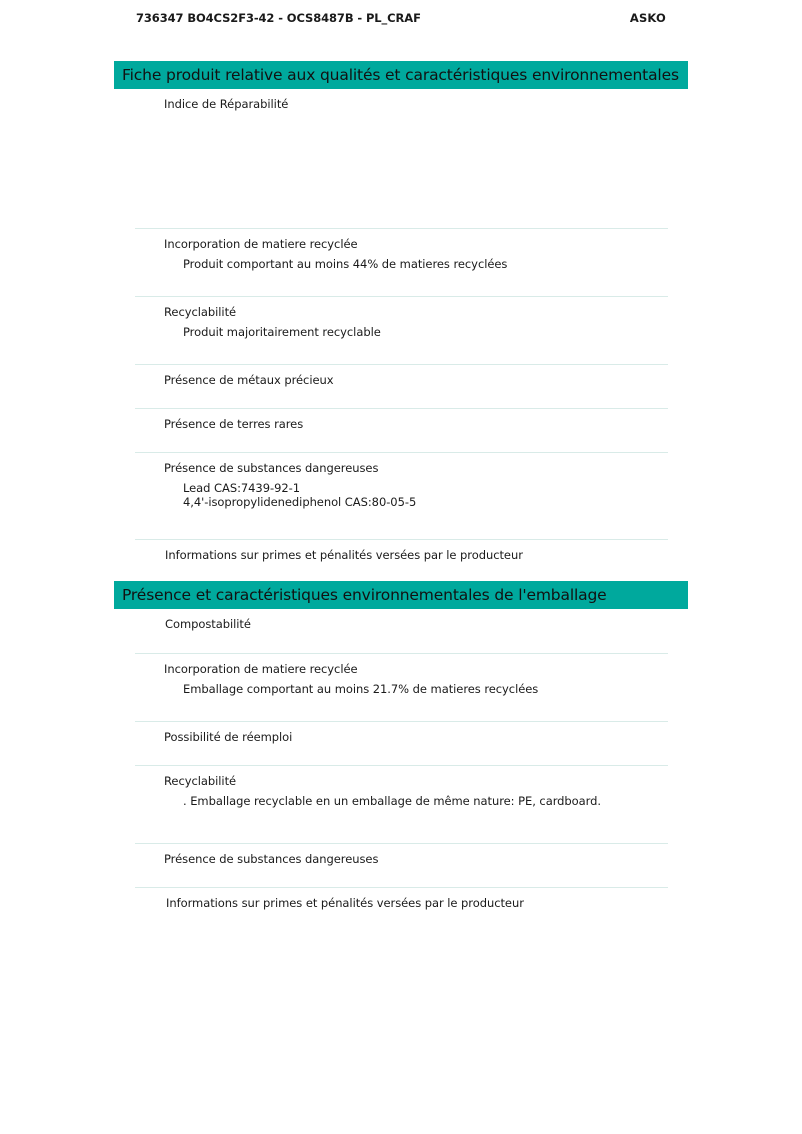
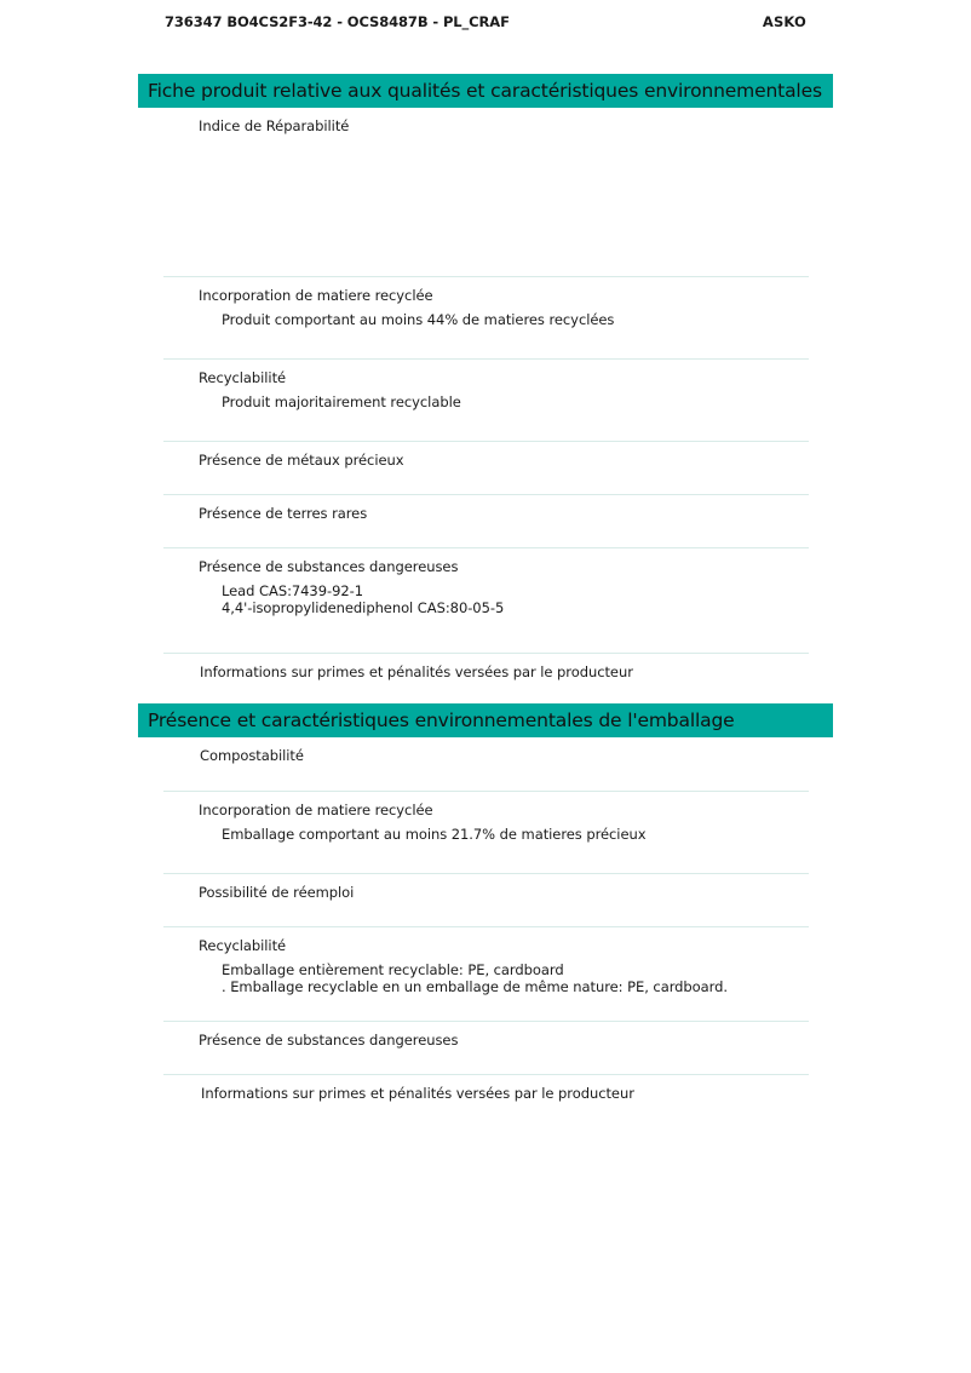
  736347 BO4CS2F3-42 - OCS8487B - PL_CRAF
  ASKO
  Fiche produit relative aux qualités et caractéristiques environnementales
  Indice de Réparabilité
  Incorporation de matiere recyclée
  Produit comportant au moins 44% de matieres recyclées
  Recyclabilité
  Produit majoritairement recyclable
  Présence de métaux précieux
  Présence de terres rares
  Présence de substances dangereuses
  Lead CAS:7439-92-1
  4,4'-isopropylidenediphenol CAS:80-05-5
  Informations sur primes et pénalités versées par le producteur
  Présence et caractéristiques environnementales de l'emballage
  Compostabilité
  Incorporation de matiere recyclée
- Emballage comportant au moins 21.7% de matieres recyclées
+ Emballage comportant au moins 21.7% de matieres précieux
  Possibilité de réemploi
  Recyclabilité
+ Emballage entièrement recyclable: PE, cardboard
  . Emballage recyclable en un emballage de même nature: PE, cardboard.
  Présence de substances dangereuses
  Informations sur primes et pénalités versées par le producteur
